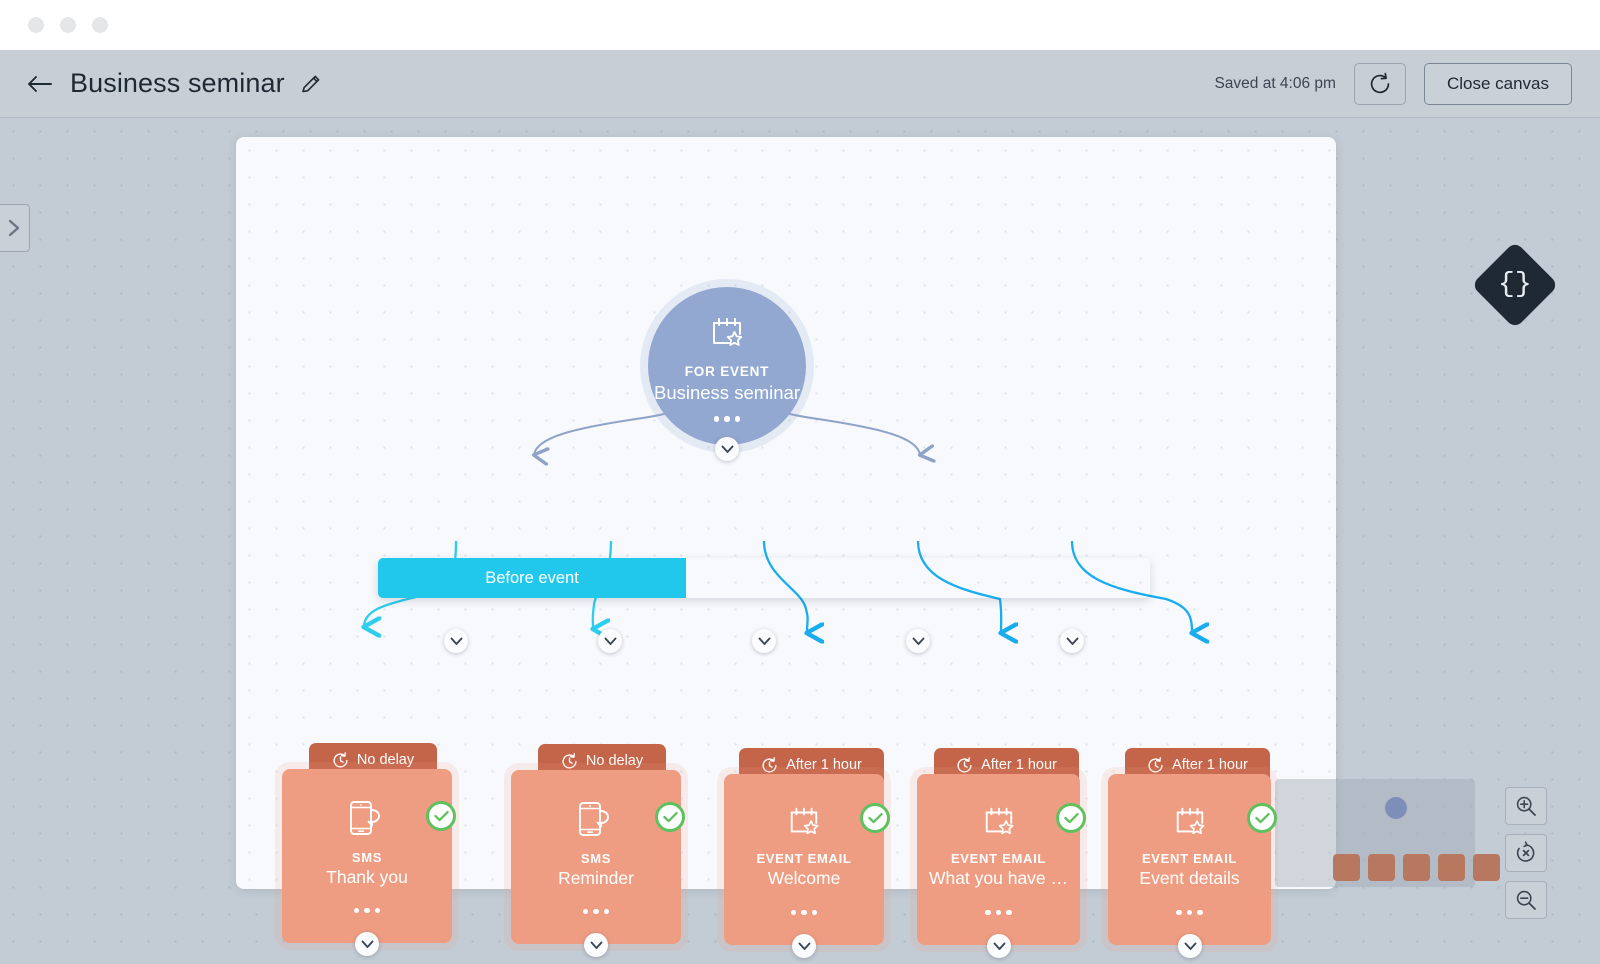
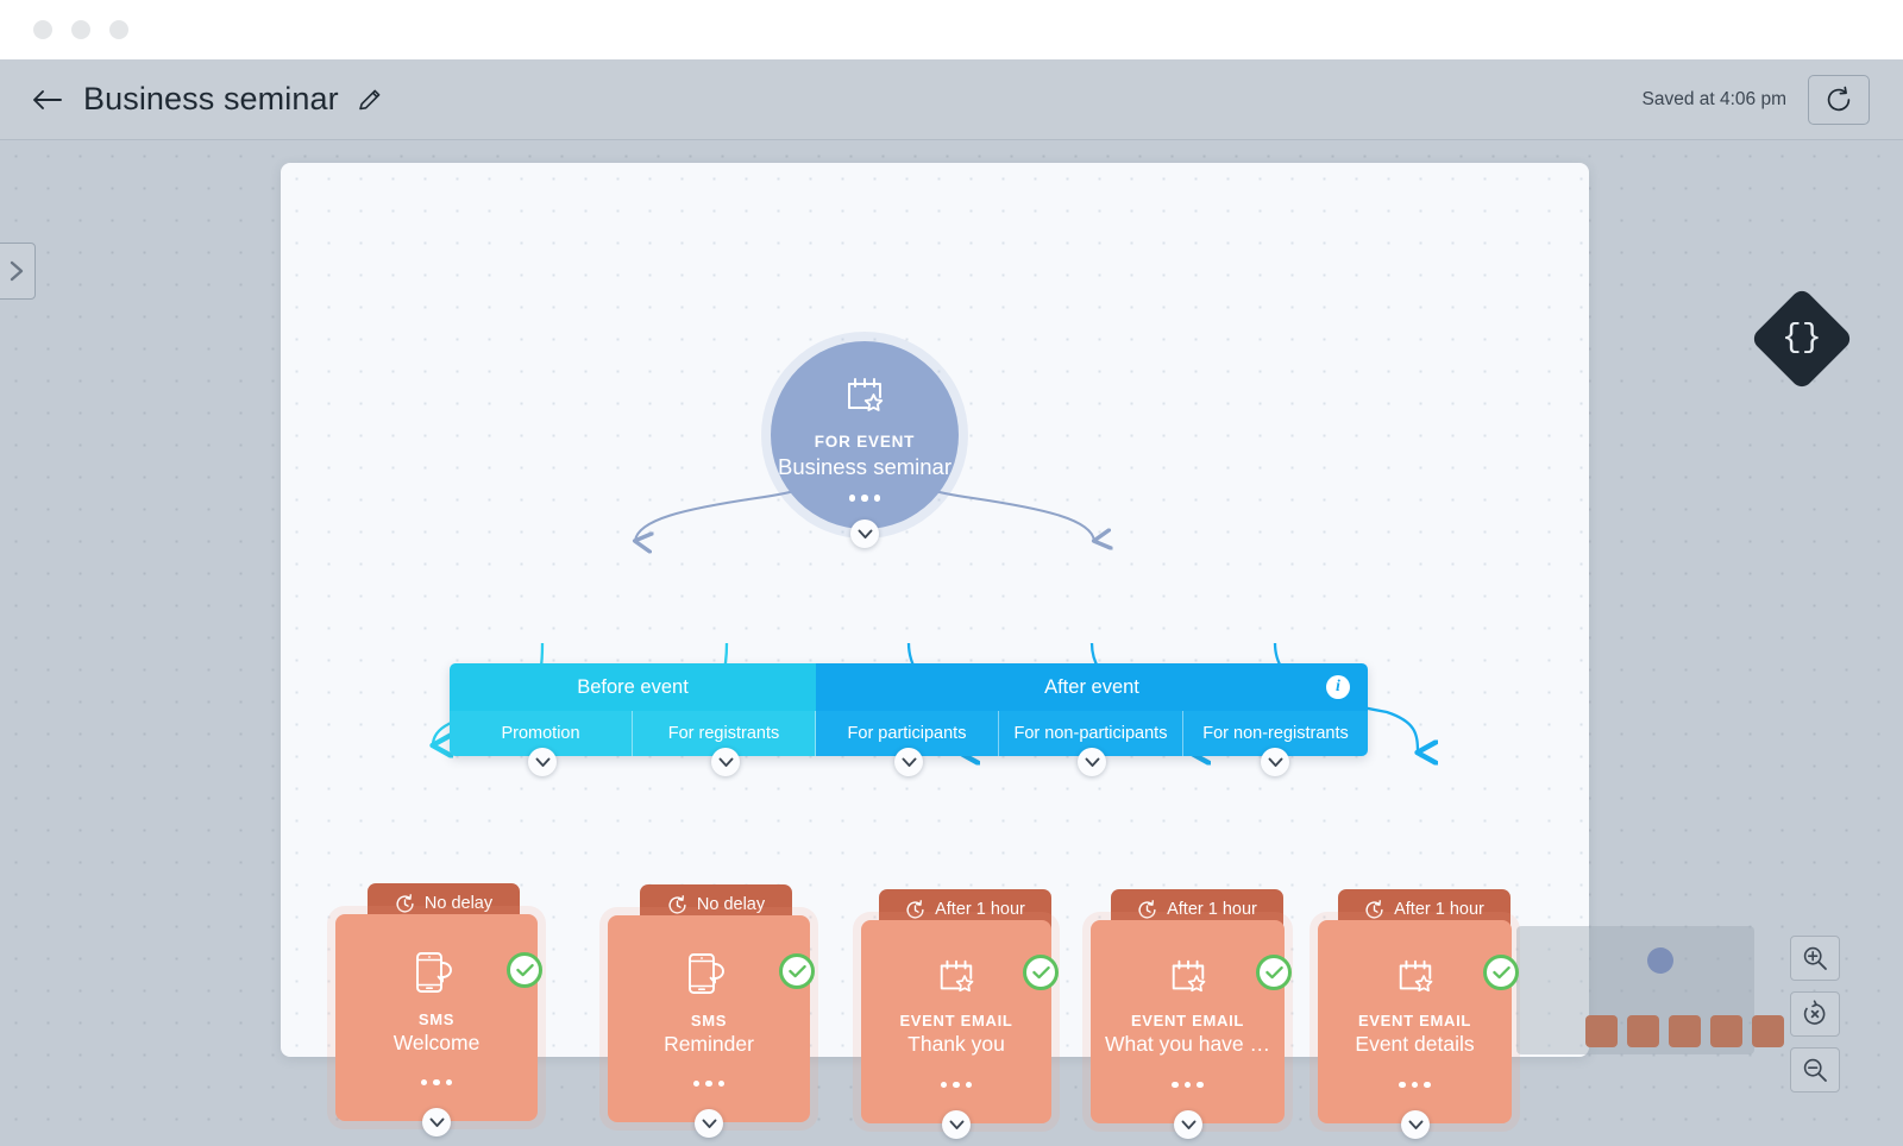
  Business seminar
  Saved at 4:06 pm
- Close canvas
  FOR EVENT
  Business seminar
  Before event
+ After event
+ i
+ Promotion
+ For registrants
+ For participants
+ For non-participants
+ For non-registrants
  No delay
  SMS
- Thank you
+ Welcome
  No delay
  SMS
  Reminder
  After 1 hour
  EVENT EMAIL
- Welcome
+ Thank you
  After 1 hour
  EVENT EMAIL
  What you have …
  After 1 hour
  EVENT EMAIL
  Event details
